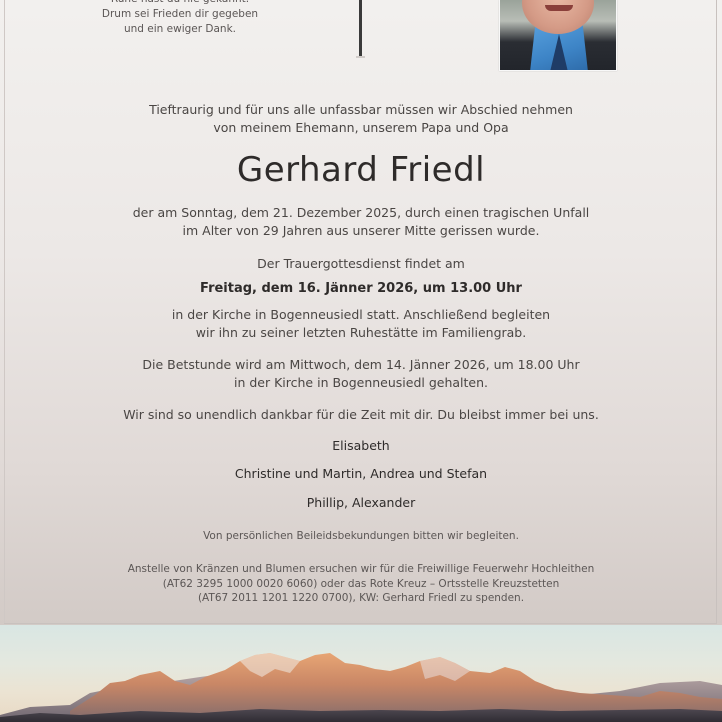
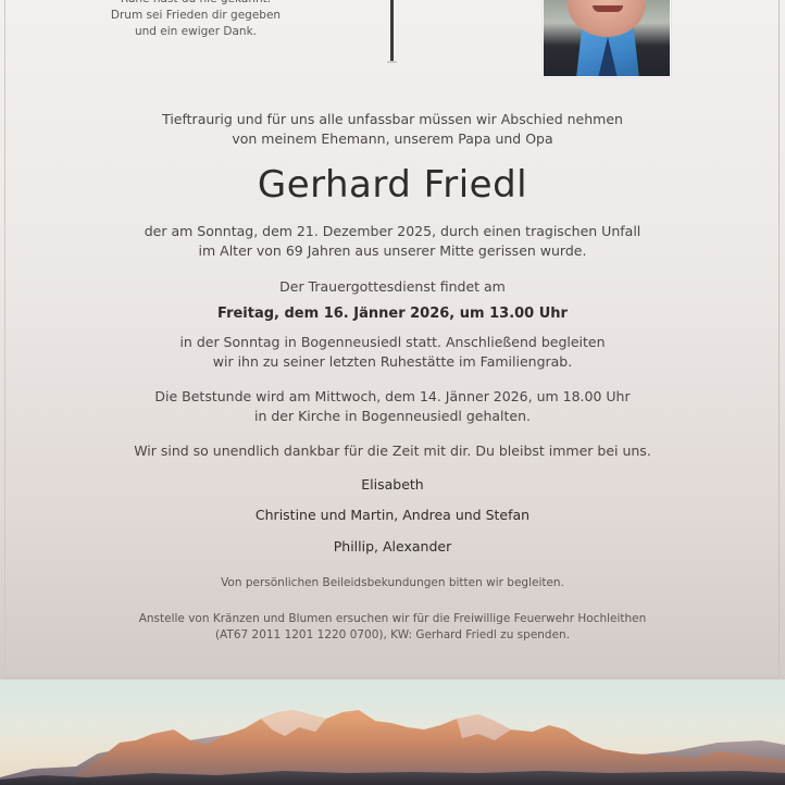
  Drum sei Frieden dir gegeben
  und ein ewiger Dank.
  Tieftraurig und für uns alle unfassbar müssen wir Abschied nehmen
  von meinem Ehemann, unserem Papa und Opa
  Gerhard Friedl
  der am Sonntag, dem 21. Dezember 2025, durch einen tragischen Unfall
- im Alter von 29 Jahren aus unserer Mitte gerissen wurde.
+ im Alter von 69 Jahren aus unserer Mitte gerissen wurde.
  Der Trauergottesdienst findet am
  Freitag, dem 16. Jänner 2026, um 13.00 Uhr
- in der Kirche in Bogenneusiedl statt. Anschließend begleiten
+ in der Sonntag in Bogenneusiedl statt. Anschließend begleiten
  wir ihn zu seiner letzten Ruhestätte im Familiengrab.
  Die Betstunde wird am Mittwoch, dem 14. Jänner 2026, um 18.00 Uhr
  in der Kirche in Bogenneusiedl gehalten.
  Wir sind so unendlich dankbar für die Zeit mit dir. Du bleibst immer bei uns.
  Elisabeth
  Christine und Martin, Andrea und Stefan
  Phillip, Alexander
  Von persönlichen Beileidsbekundungen bitten wir begleiten.
  Anstelle von Kränzen und Blumen ersuchen wir für die Freiwillige Feuerwehr Hochleithen
- (AT62 3295 1000 0020 6060) oder das Rote Kreuz – Ortsstelle Kreuzstetten
  (AT67 2011 1201 1220 0700), KW: Gerhard Friedl zu spenden.
